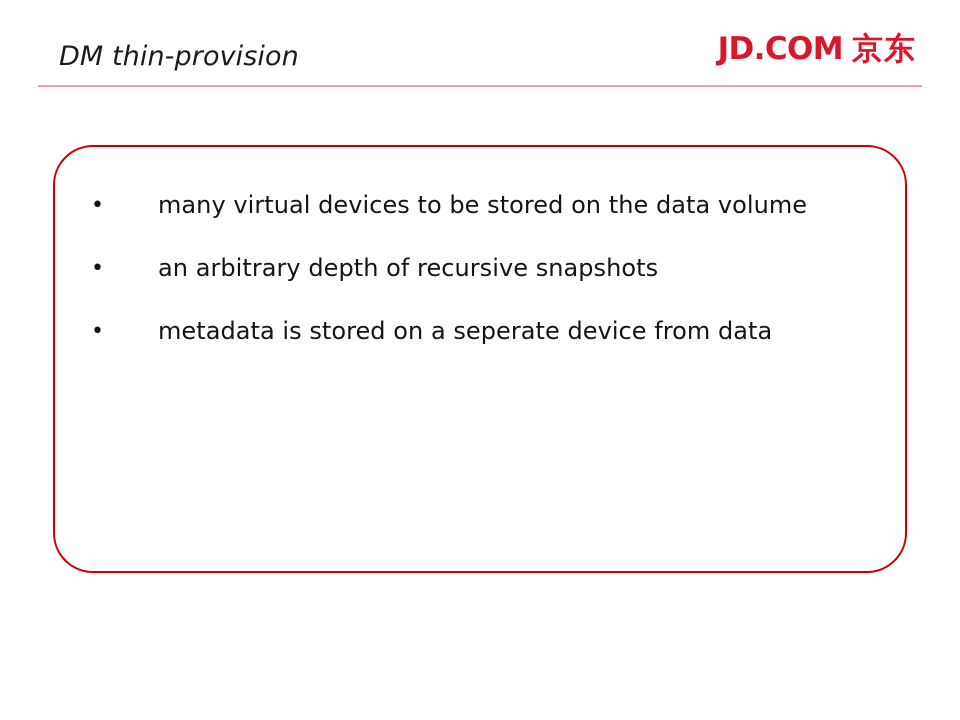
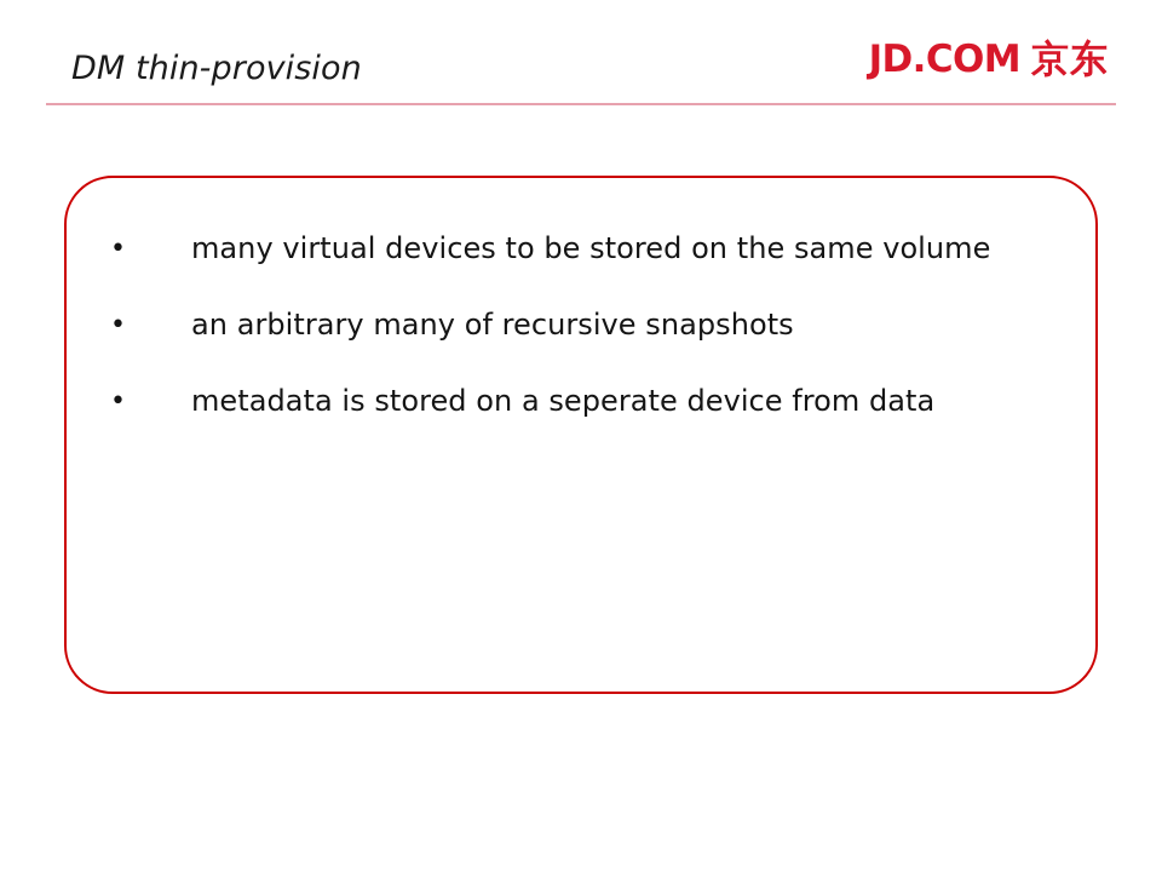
  DM thin-provision
  JD.COM
  京东
  •
- many virtual devices to be stored on the data volume
+ many virtual devices to be stored on the same volume
  •
- an arbitrary depth of recursive snapshots
+ an arbitrary many of recursive snapshots
  •
  metadata is stored on a seperate device from data
